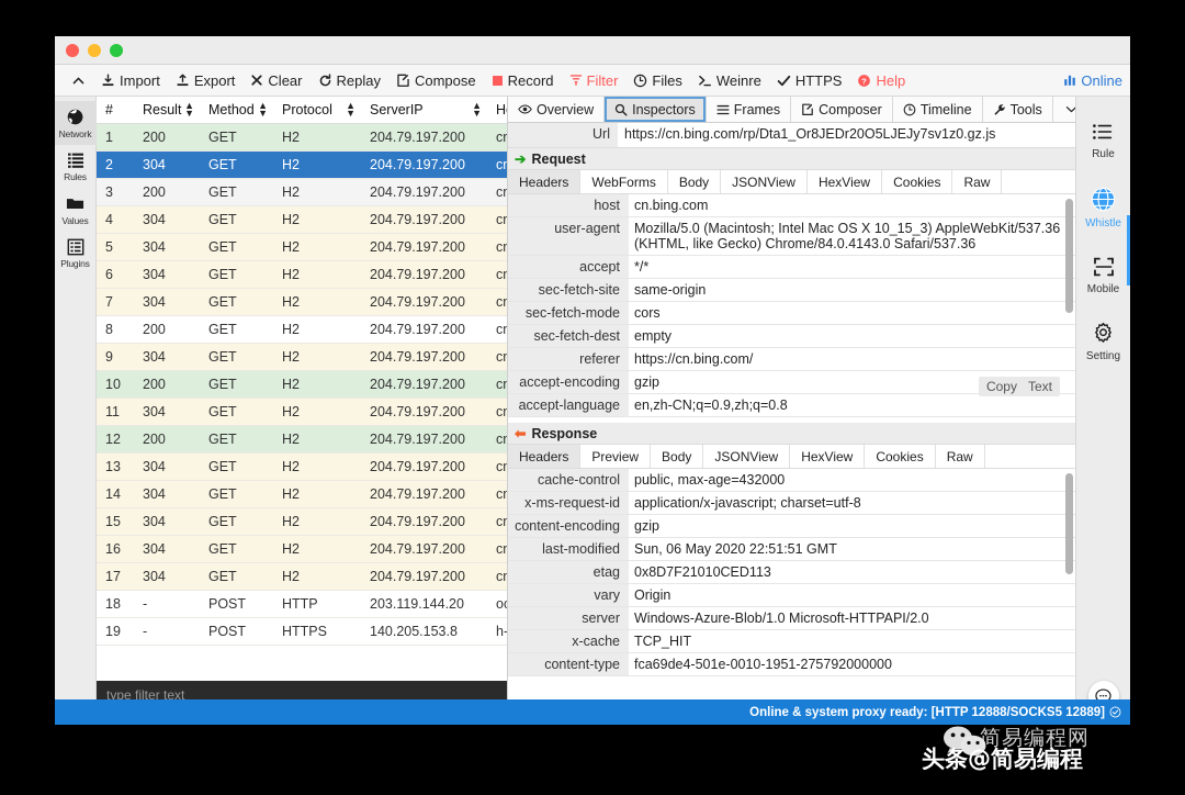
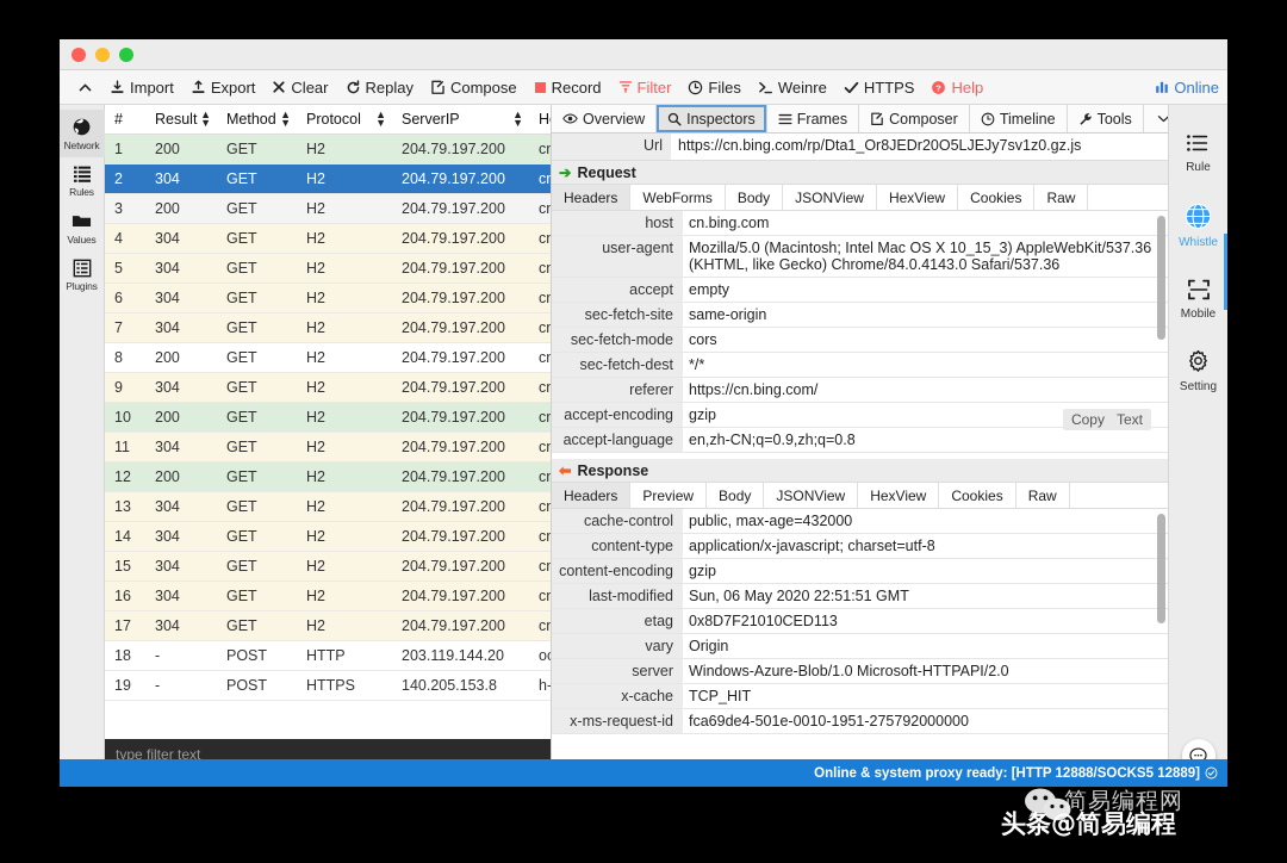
  Import
  Export
  Clear
  Replay
  Compose
  Record
  Filter
  Files
  Weinre
  HTTPS
  ?
  Help
  Online
  Network
  Rules
  Values
  Plugins
  #	Result ▲▼	Method ▲▼	Protocol ▲▼	ServerIP ▲▼	H
  1	200	GET	H2	204.79.197.200	cn
  2	304	GET	H2	204.79.197.200	cn
  3	200	GET	H2	204.79.197.200	cn
  4	304	GET	H2	204.79.197.200	cn
  5	304	GET	H2	204.79.197.200	cn
  6	304	GET	H2	204.79.197.200	cn
  7	304	GET	H2	204.79.197.200	cn
  8	200	GET	H2	204.79.197.200	cn
  9	304	GET	H2	204.79.197.200	cn
  10	200	GET	H2	204.79.197.200	cn
  11	304	GET	H2	204.79.197.200	cn
  12	200	GET	H2	204.79.197.200	cn
  13	304	GET	H2	204.79.197.200	cn
  14	304	GET	H2	204.79.197.200	cn
  15	304	GET	H2	204.79.197.200	cn
  16	304	GET	H2	204.79.197.200	cn
  17	304	GET	H2	204.79.197.200	cn
  18	-	POST	HTTP	203.119.144.20	o
  19	-	POST	HTTPS	140.205.153.8	h-
  type filter text
  Overview
  Inspectors
  Frames
  Composer
  Timeline
  Tools
  Url
  https://cn.bing.com/rp/Dta1_Or8JEDr20O5LJEJy7sv1z0.gz.js
  ➔
  Request
  Headers
  WebForms
  Body
  JSONView
  HexView
  Cookies
  Raw
  host	cn.bing.com
  user-agent	Mozilla/5.0 (Macintosh; Intel Mac OS X 10_15_3) AppleWebKit/537.36 (KHTML, like Gecko) Chrome/84.0.4143.0 Safari/537.36
- accept	*/*
+ accept	empty
  sec-fetch-site	same-origin
  sec-fetch-mode	cors
- sec-fetch-dest	empty
+ sec-fetch-dest	*/*
  referer	https://cn.bing.com/
  accept-encoding	gzip
  accept-language	en,zh-CN;q=0.9,zh;q=0.8
  Copy
  Text
  ⬅
  Response
  Headers
  Preview
  Body
  JSONView
  HexView
  Cookies
  Raw
  cache-control	public, max-age=432000
- x-ms-request-id	application/x-javascript; charset=utf-8
+ content-type	application/x-javascript; charset=utf-8
  content-encoding	gzip
  last-modified	Sun, 06 May 2020 22:51:51 GMT
  etag	0x8D7F21010CED113
  vary	Origin
  server	Windows-Azure-Blob/1.0 Microsoft-HTTPAPI/2.0
  x-cache	TCP_HIT
- content-type	fca69de4-501e-0010-1951-275792000000
+ x-ms-request-id	fca69de4-501e-0010-1951-275792000000
  Rule
  Whistle
  Mobile
  Setting
  Online & system proxy ready: [HTTP 12888/SOCKS5 12889]
  简易编程网
  头条@简易编程
